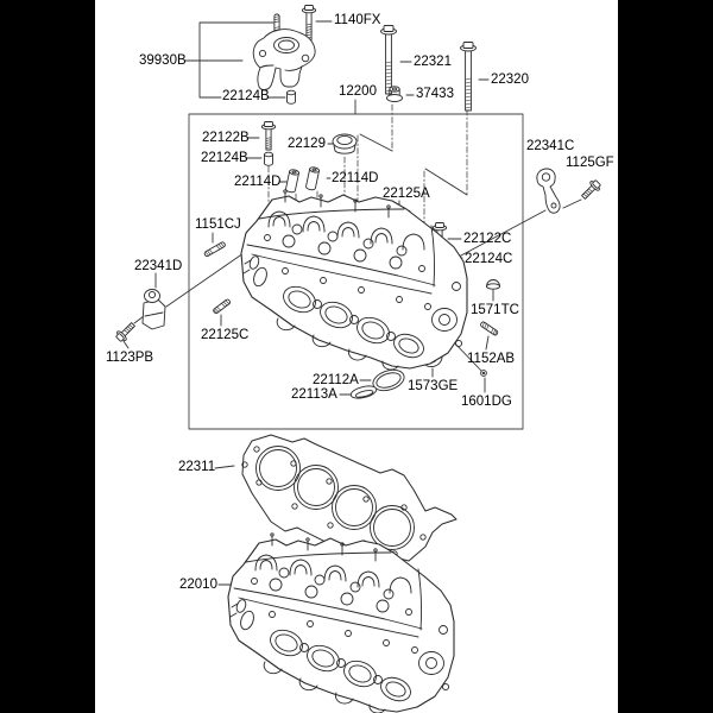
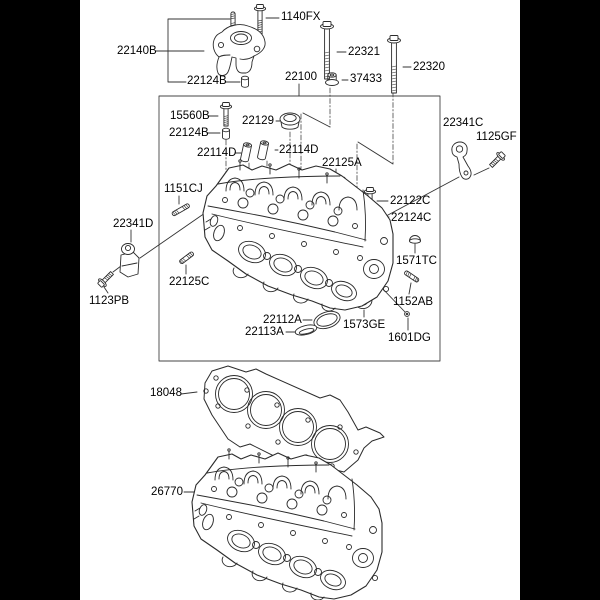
  1140FX
- 39930B
+ 22140B
  22124B
  22321
  37433
  22320
- 12200
+ 22100
- 22122B
+ 15560B
  22124B
  22129
  22114D
  22114D
  22125A
  22341C
  1125GF
  1151CJ
  22341D
  22122C
  22124C
  1123PB
  22125C
  1571TC
  1152AB
  1573GE
  1601DG
  22112A
  22113A
- 22311
+ 18048
- 22010
+ 26770
